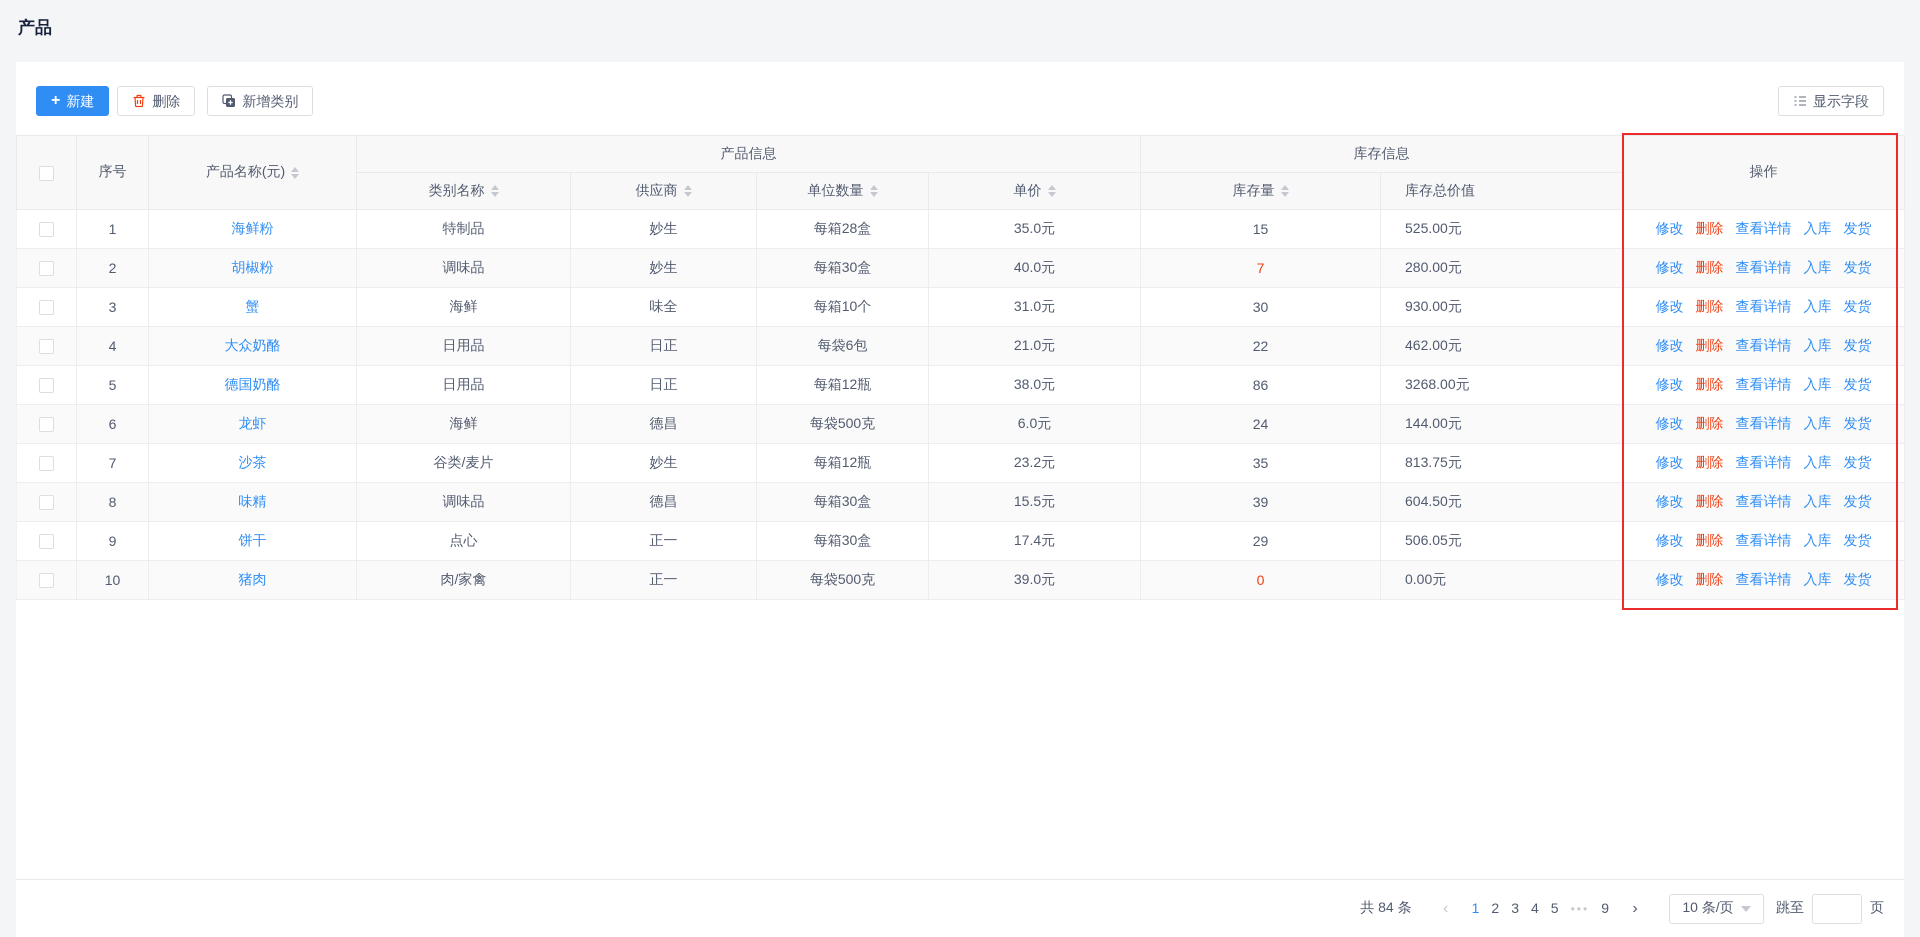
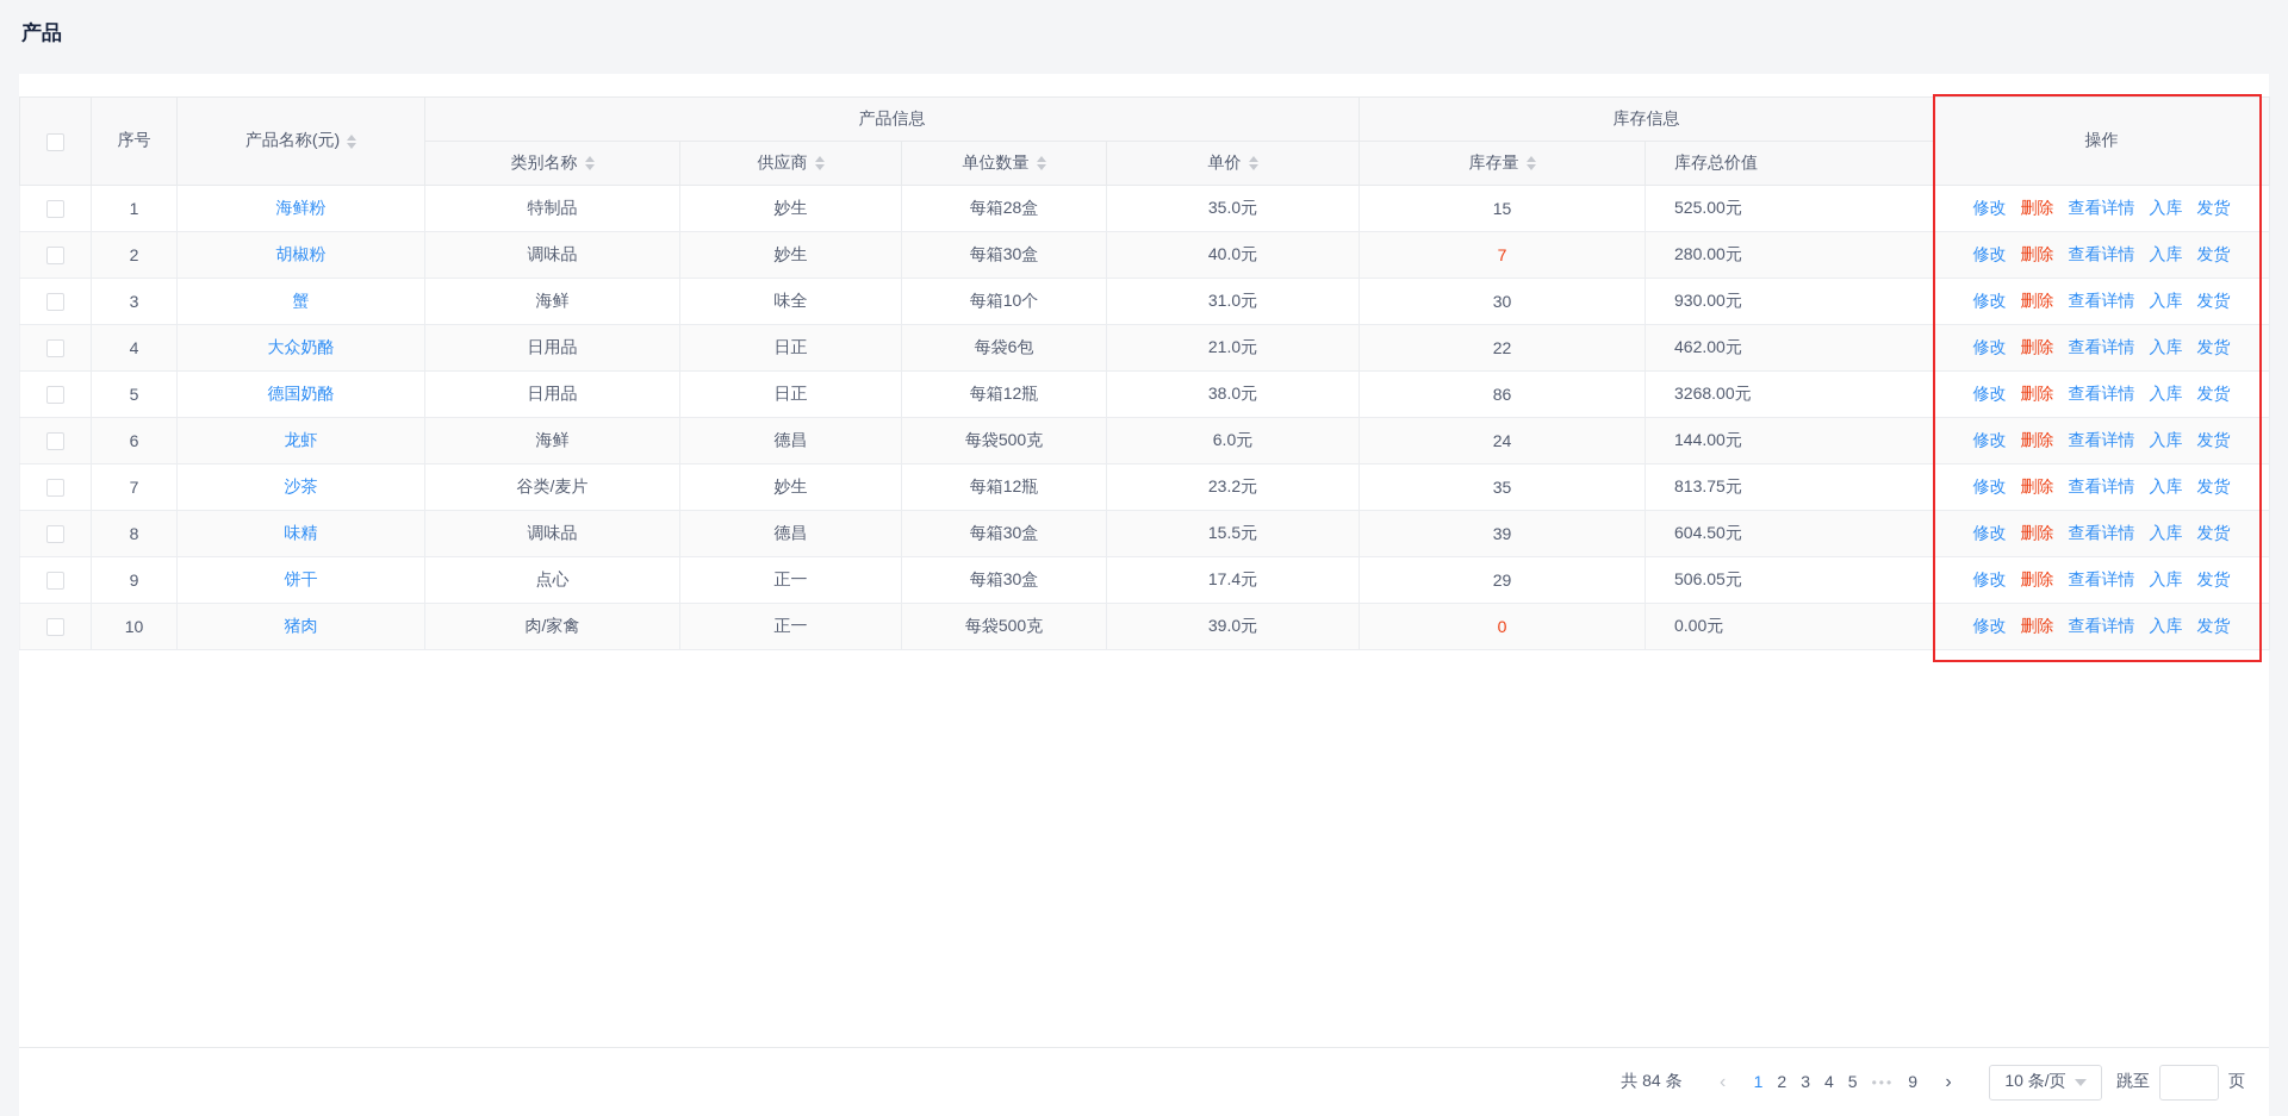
  产品
- +
- 新建
- 删除
- 新增类别
- 显示字段
  	序号	产品名称(元)	产品信息	库存信息	操作
  类别名称	供应商	单位数量	单价	库存量	库存总价值
  	1	海鲜粉	特制品	妙生	每箱28盒	35.0元	15	525.00元	修改 删除 查看详情 入库 发货
  	2	胡椒粉	调味品	妙生	每箱30盒	40.0元	7	280.00元	修改 删除 查看详情 入库 发货
  	3	蟹	海鲜	味全	每箱10个	31.0元	30	930.00元	修改 删除 查看详情 入库 发货
  	4	大众奶酪	日用品	日正	每袋6包	21.0元	22	462.00元	修改 删除 查看详情 入库 发货
  	5	德国奶酪	日用品	日正	每箱12瓶	38.0元	86	3268.00元	修改 删除 查看详情 入库 发货
  	6	龙虾	海鲜	德昌	每袋500克	6.0元	24	144.00元	修改 删除 查看详情 入库 发货
  	7	沙茶	谷类/麦片	妙生	每箱12瓶	23.2元	35	813.75元	修改 删除 查看详情 入库 发货
  	8	味精	调味品	德昌	每箱30盒	15.5元	39	604.50元	修改 删除 查看详情 入库 发货
  	9	饼干	点心	正一	每箱30盒	17.4元	29	506.05元	修改 删除 查看详情 入库 发货
  	10	猪肉	肉/家禽	正一	每袋500克	39.0元	0	0.00元	修改 删除 查看详情 入库 发货
  共 84 条
  ‹
  1 2 3 4 5 ••• 9
  ›
  10 条/页
  跳至
  页
